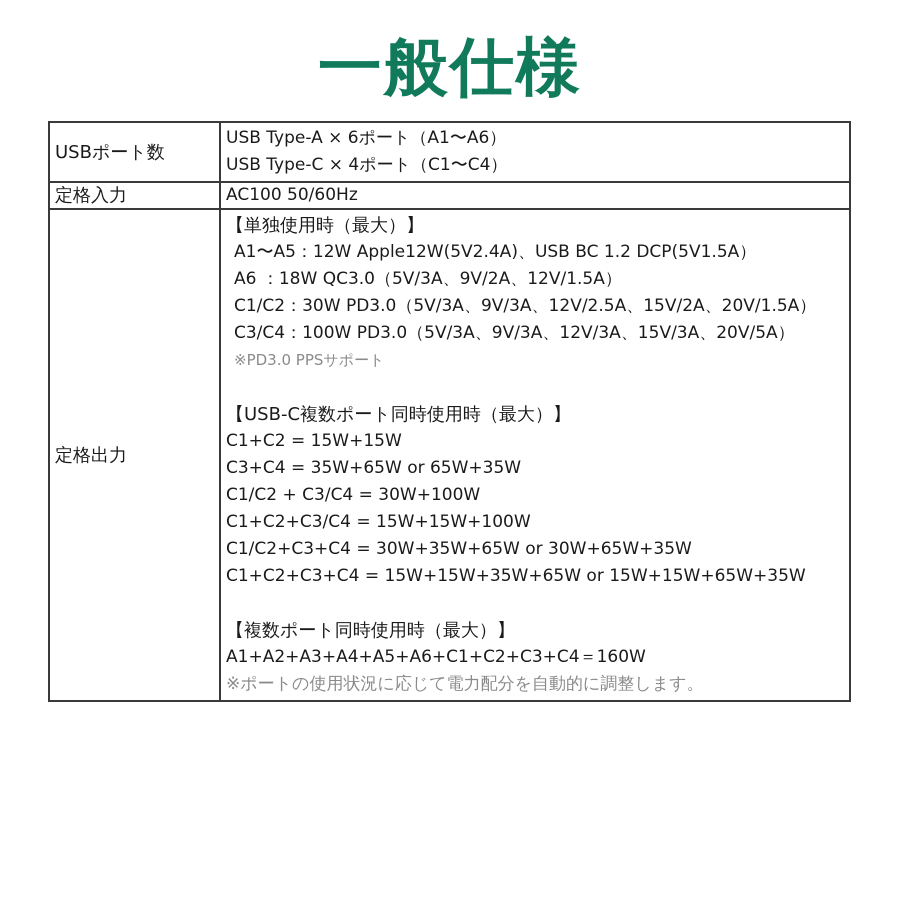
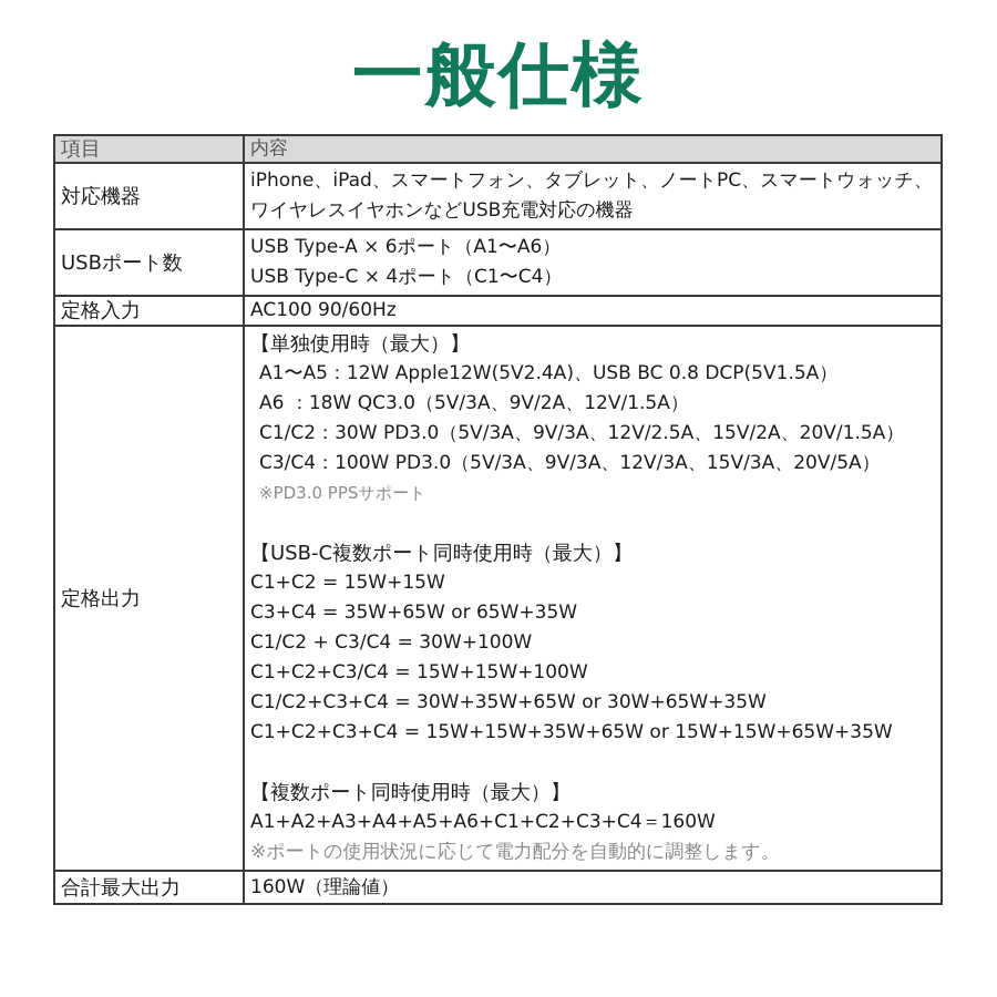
  一般仕様
+ 項目	内容
+ 対応機器	iPhone、iPad、スマートフォン、タブレット、ノートPC、スマートウォッチ、 ワイヤレスイヤホンなどUSB充電対応の機器
  USBポート数	USB Type-A × 6ポート（A1〜A6） USB Type-C × 4ポート（C1〜C4）
- 定格入力	AC100 50/60Hz
+ 定格入力	AC100 90/60Hz
- 定格出力	【単独使用時（最大）】 A1〜A5：12W Apple12W(5V2.4A)、USB BC 1.2 DCP(5V1.5A） A6 ：18W QC3.0（5V/3A、9V/2A、12V/1.5A） C1/C2：30W PD3.0（5V/3A、9V/3A、12V/2.5A、15V/2A、20V/1.5A） C3/C4：100W PD3.0（5V/3A、9V/3A、12V/3A、15V/3A、20V/5A） ※PD3.0 PPSサポート 【USB-C複数ポート同時使用時（最大）】 C1+C2 = 15W+15W C3+C4 = 35W+65W or 65W+35W C1/C2 + C3/C4 = 30W+100W C1+C2+C3/C4 = 15W+15W+100W C1/C2+C3+C4 = 30W+35W+65W or 30W+65W+35W C1+C2+C3+C4 = 15W+15W+35W+65W or 15W+15W+65W+35W 【複数ポート同時使用時（最大）】 A1+A2+A3+A4+A5+A6+C1+C2+C3+C4＝160W ※ポートの使用状況に応じて電力配分を自動的に調整します。
+ 定格出力	【単独使用時（最大）】 A1〜A5：12W Apple12W(5V2.4A)、USB BC 0.8 DCP(5V1.5A） A6 ：18W QC3.0（5V/3A、9V/2A、12V/1.5A） C1/C2：30W PD3.0（5V/3A、9V/3A、12V/2.5A、15V/2A、20V/1.5A） C3/C4：100W PD3.0（5V/3A、9V/3A、12V/3A、15V/3A、20V/5A） ※PD3.0 PPSサポート 【USB-C複数ポート同時使用時（最大）】 C1+C2 = 15W+15W C3+C4 = 35W+65W or 65W+35W C1/C2 + C3/C4 = 30W+100W C1+C2+C3/C4 = 15W+15W+100W C1/C2+C3+C4 = 30W+35W+65W or 30W+65W+35W C1+C2+C3+C4 = 15W+15W+35W+65W or 15W+15W+65W+35W 【複数ポート同時使用時（最大）】 A1+A2+A3+A4+A5+A6+C1+C2+C3+C4＝160W ※ポートの使用状況に応じて電力配分を自動的に調整します。
+ 合計最大出力	160W（理論値）
